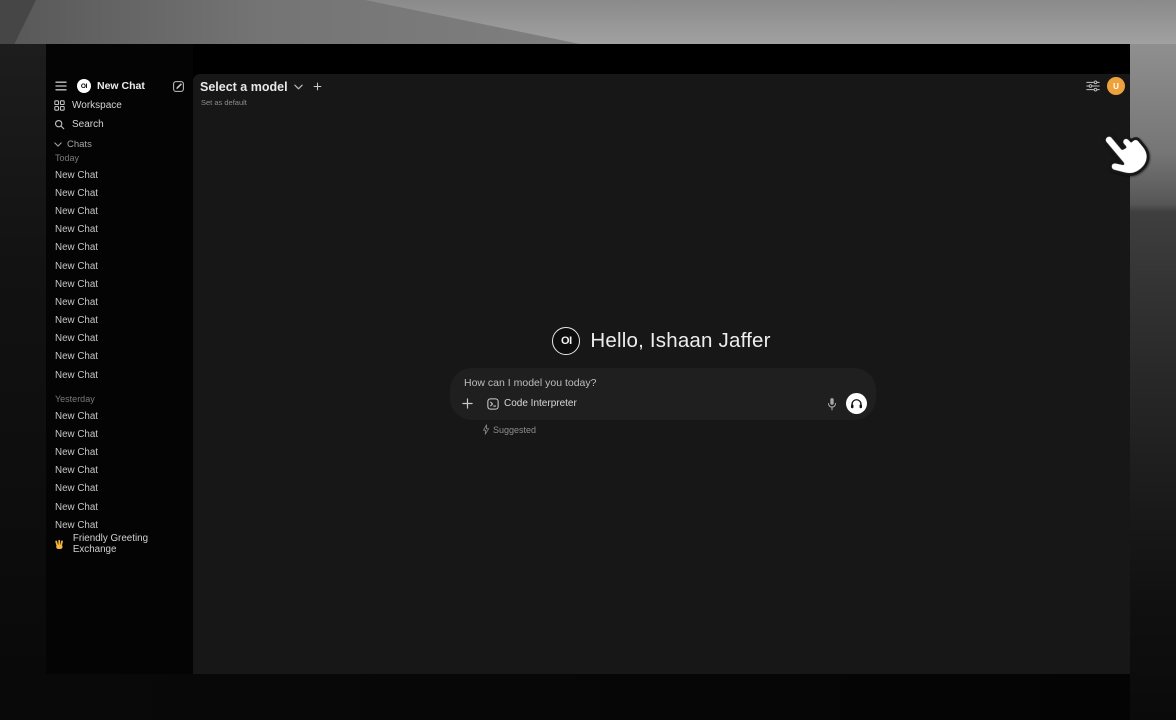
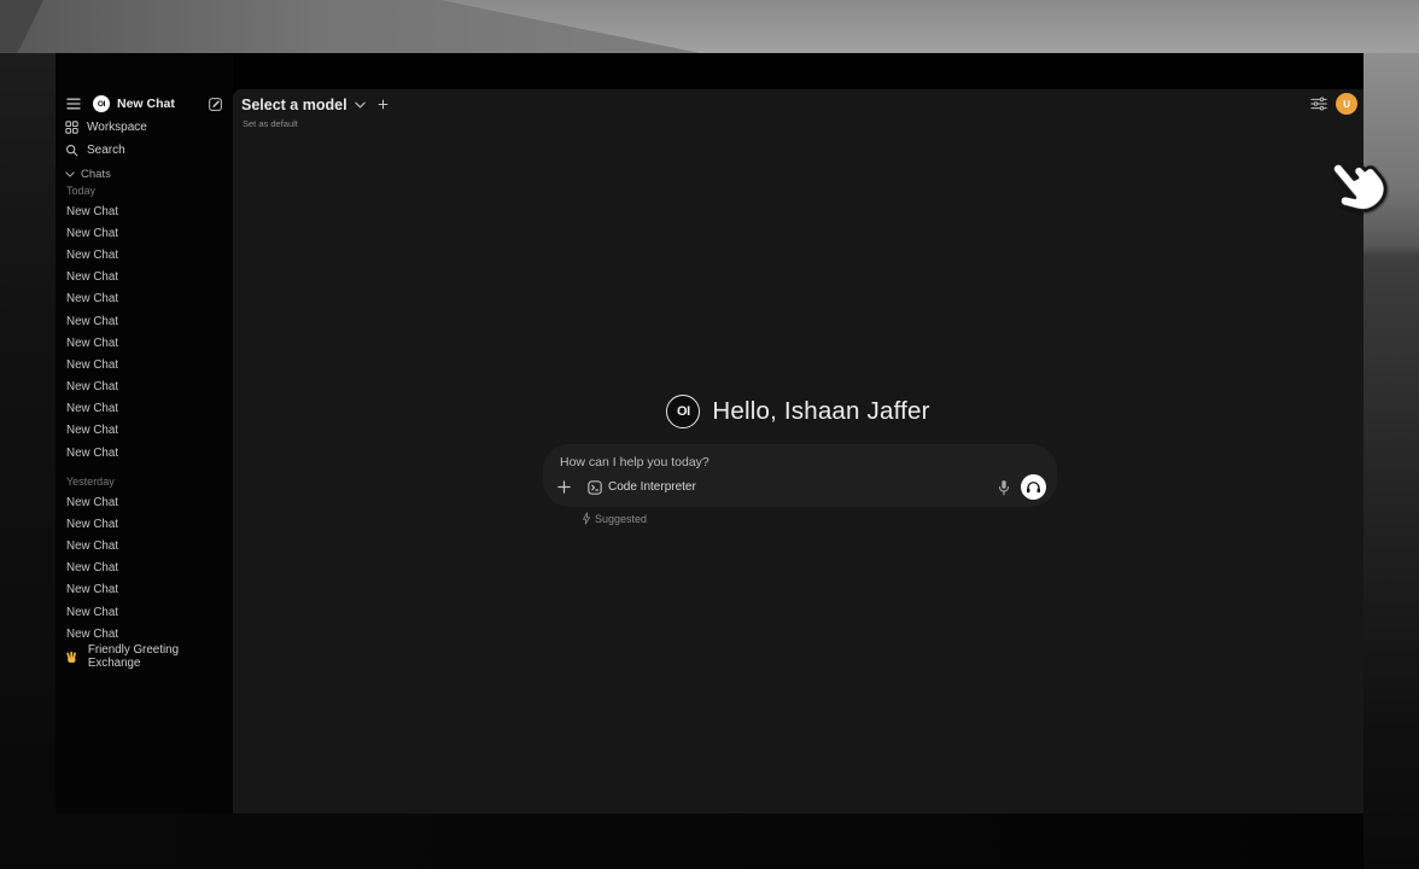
  New Chat
  Workspace
  Search
  Chats
  Today
  New Chat
  New Chat
  New Chat
  New Chat
  New Chat
  New Chat
  New Chat
  New Chat
  New Chat
  New Chat
  New Chat
  New Chat
  Yesterday
  New Chat
  New Chat
  New Chat
  New Chat
  New Chat
  New Chat
  New Chat
  Friendly Greeting Exchange
  Select a model
  Set as default
  U
  OI
  Hello, Ishaan Jaffer
- How can I model you today?
+ How can I help you today?
  Code Interpreter
  Suggested
